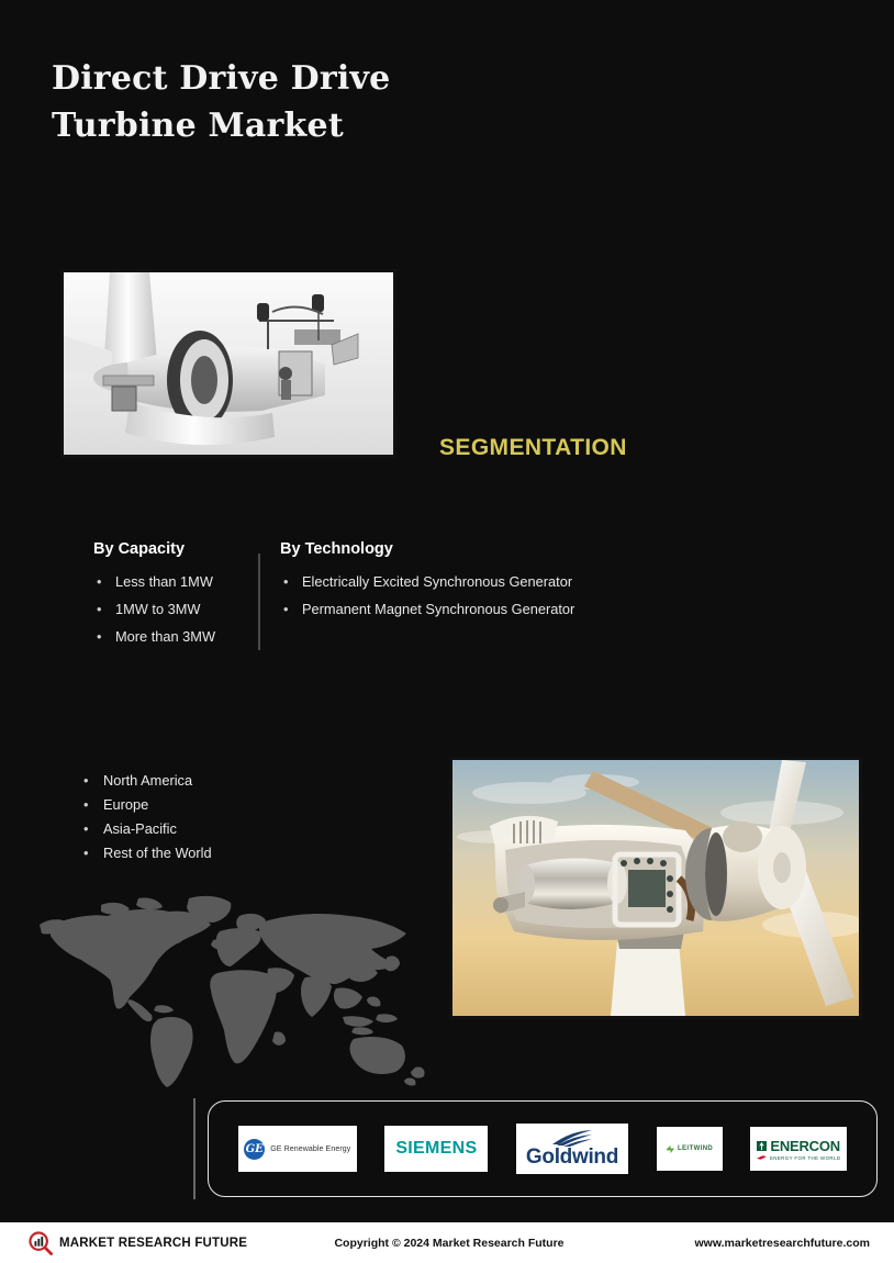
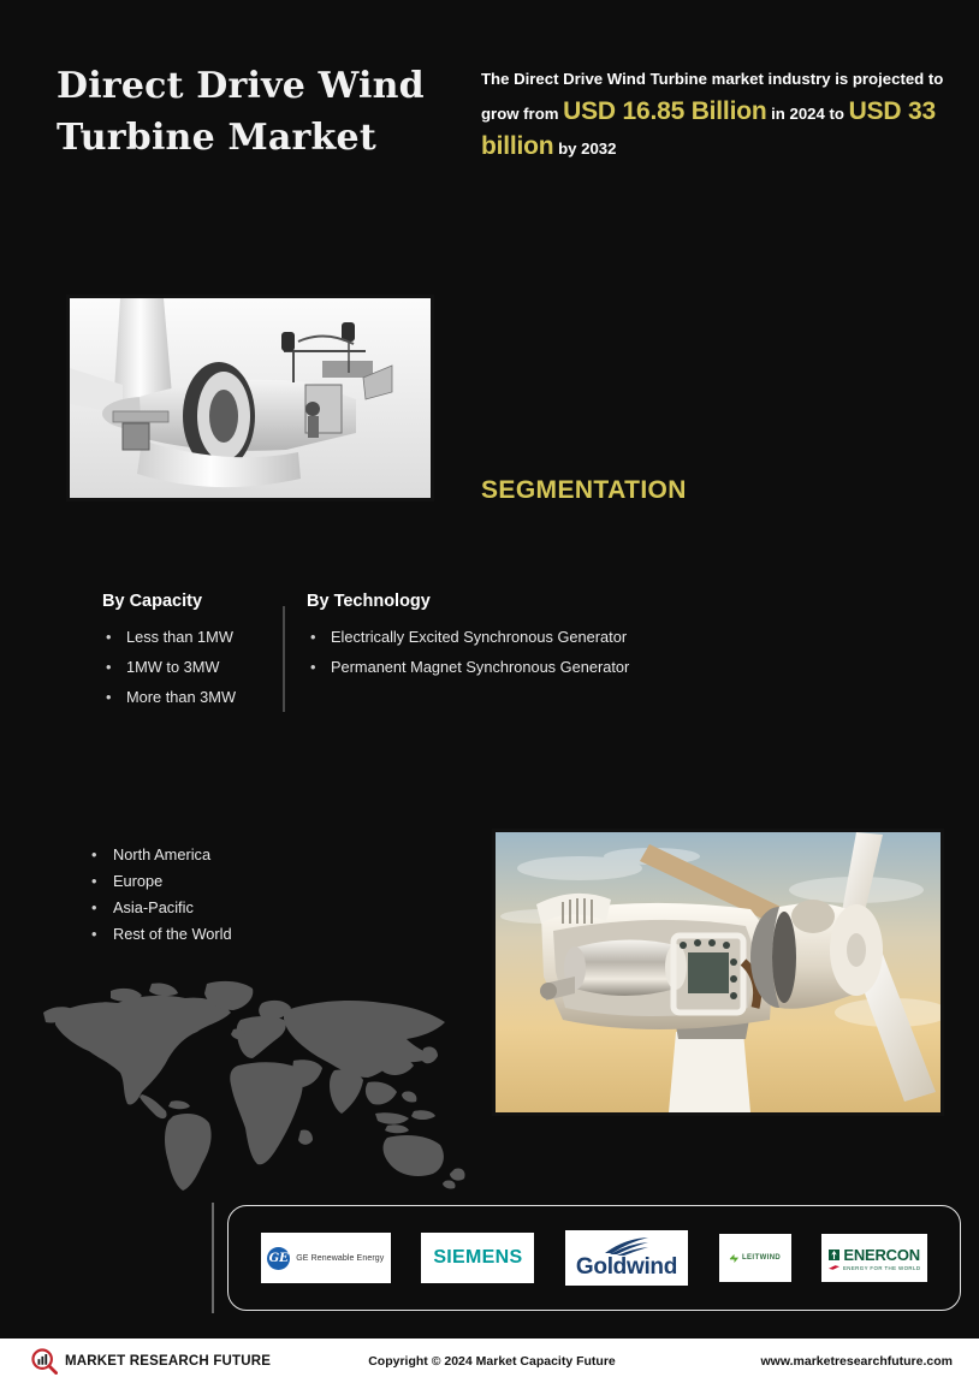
- Direct Drive Drive Turbine Market
+ Direct Drive Wind Turbine Market
+ The Direct Drive Wind Turbine market industry is projected to grow from USD 16.85 Billion in 2024 to USD 33 billion by 2032
  SEGMENTATION
  By Capacity
  •
  Less than 1MW
  •
  1MW to 3MW
  •
  More than 3MW
  By Technology
  •
  Electrically Excited Synchronous Generator
  •
  Permanent Magnet Synchronous Generator
  •
  North America
  •
  Europe
  •
  Asia-Pacific
  •
  Rest of the World
  GE
  SIEMENS
  Goldwind
  ENERCON
  MARKET RESEARCH FUTURE
- Copyright © 2024 Market Research Future
+ Copyright © 2024 Market Capacity Future
  www.marketresearchfuture.com
